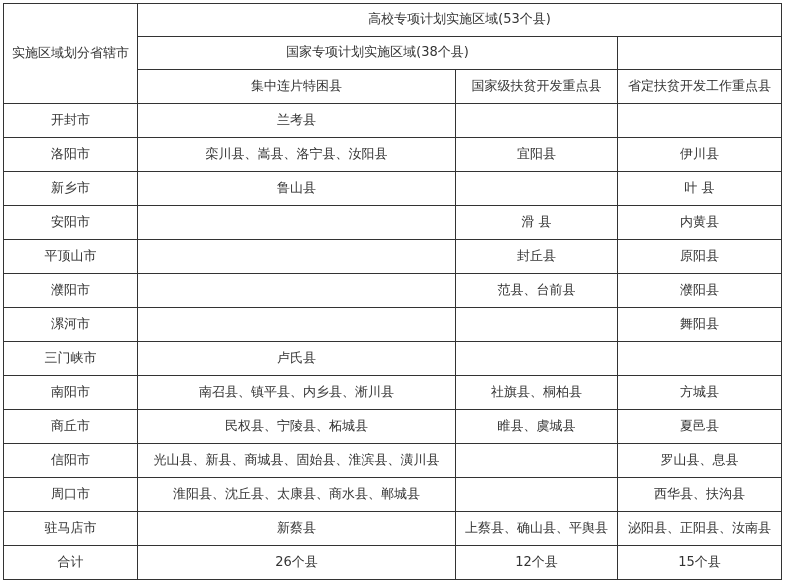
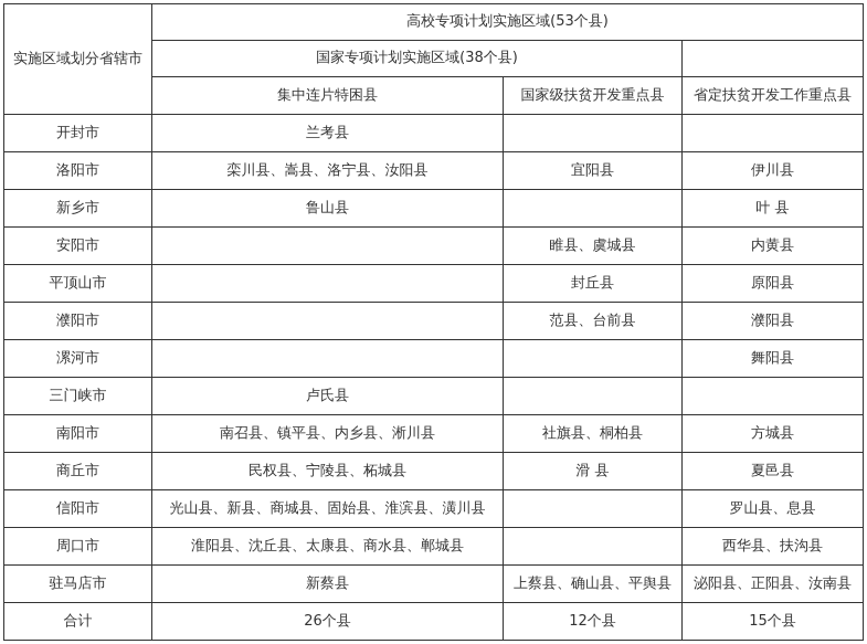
  实施区域划分省辖市	高校专项计划实施区域(53个县)
  国家专项计划实施区域(38个县)
  集中连片特困县	国家级扶贫开发重点县	省定扶贫开发工作重点县
  开封市	兰考县
  洛阳市	栾川县、嵩县、洛宁县、汝阳县	宜阳县	伊川县
  新乡市	鲁山县		叶 县
- 安阳市		滑 县	内黄县
+ 安阳市		睢县、虞城县	内黄县
  平顶山市		封丘县	原阳县
  濮阳市		范县、台前县	濮阳县
  漯河市			舞阳县
  三门峡市	卢氏县
  南阳市	南召县、镇平县、内乡县、淅川县	社旗县、桐柏县	方城县
- 商丘市	民权县、宁陵县、柘城县	睢县、虞城县	夏邑县
+ 商丘市	民权县、宁陵县、柘城县	滑 县	夏邑县
  信阳市	光山县、新县、商城县、固始县、淮滨县、潢川县		罗山县、息县
  周口市	淮阳县、沈丘县、太康县、商水县、郸城县		西华县、扶沟县
  驻马店市	新蔡县	上蔡县、确山县、平舆县	泌阳县、正阳县、汝南县
  合计	26个县	12个县	15个县
